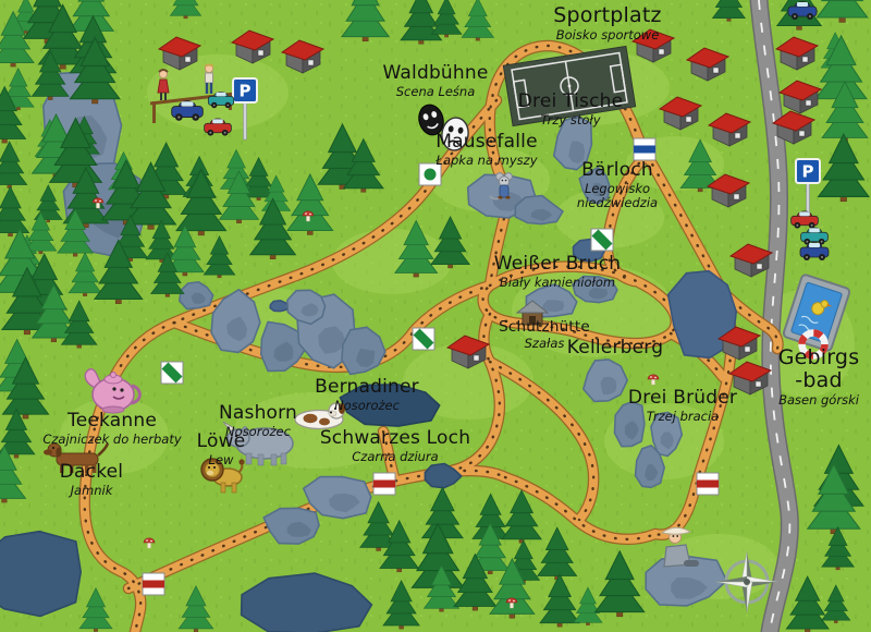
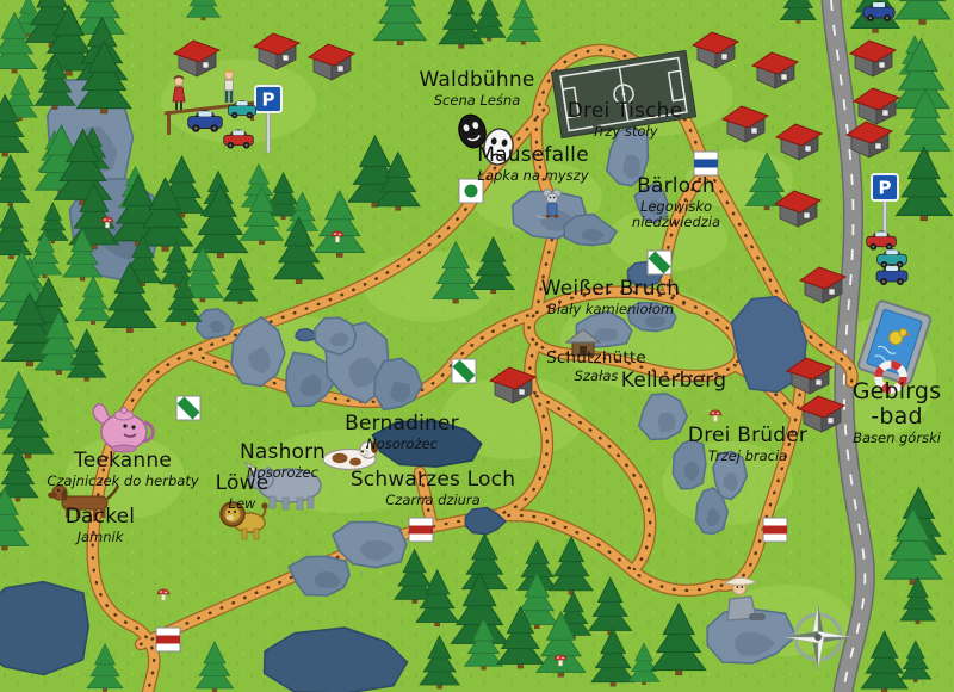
  P
  P
- Sportplatz
- Boisko sportowe
  Waldbühne
  Scena Leśna
  Drei Tische
  Trzy stoły
  Mausefalle
  Łapka na myszy
  Bärloch
  Legowisko
  niedźwiedzia
  Weißer Bruch
  Biały kamieniołom
  Schutzhütte
  Szałas
  Kellerberg
  Drei Brüder
  Trzej bracia
  Bernadiner
  Nosorożec
  Nashorn
  Nosorożec
  Löwe
  Lew
  Schwarzes Loch
  Czarna dziura
  Teekanne
  Czajniczek do herbaty
  Dackel
  Jamnik
  Gebirgs
  -bad
  Basen górski
